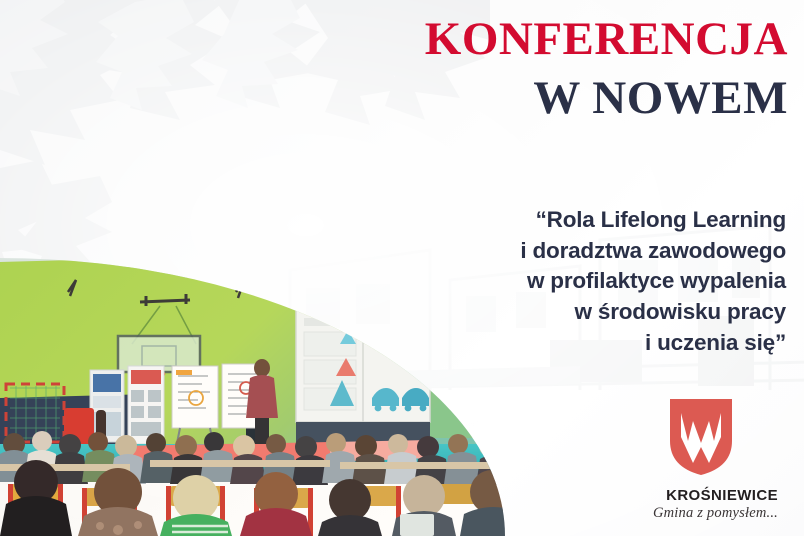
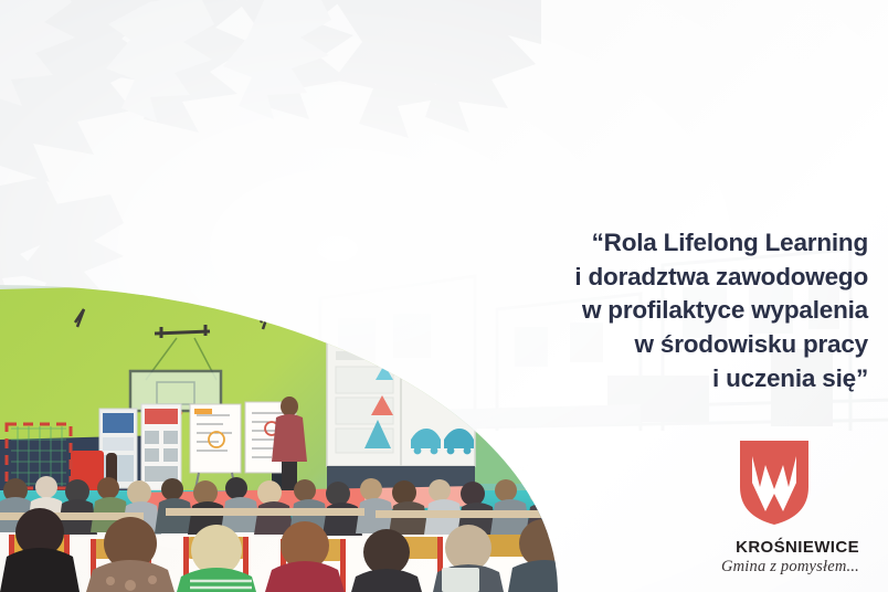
- KONFERENCJA
- W NOWEM
  “Rola Lifelong Learning
  i doradztwa zawodowego
  w profilaktyce wypalenia
  w środowisku pracy
  i uczenia się”
  KROŚNIEWICE
  Gmina z pomysłem...
